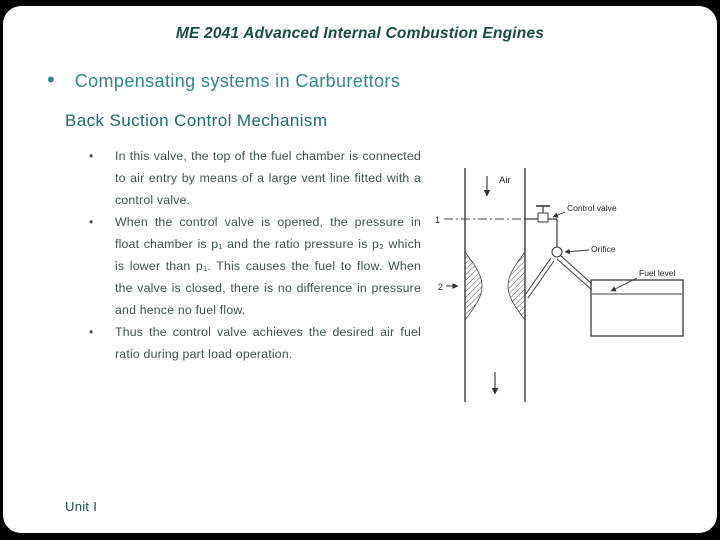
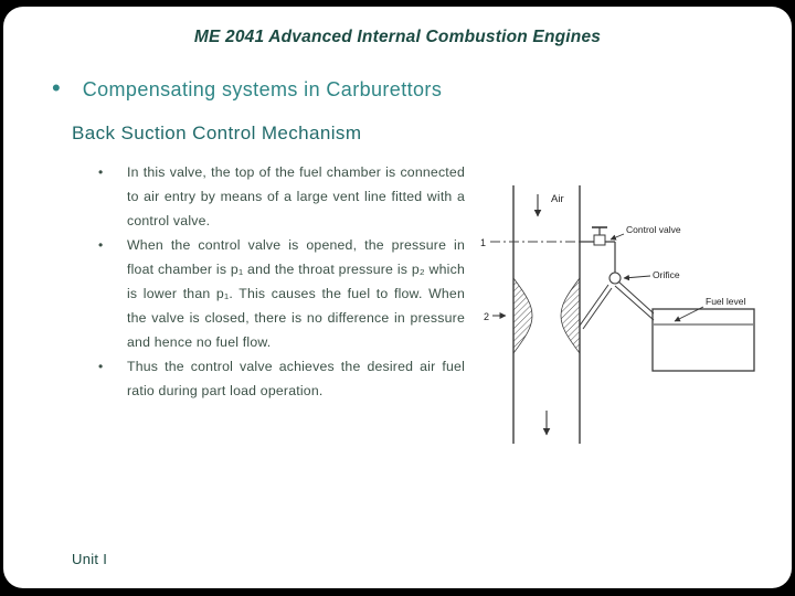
  ME 2041 Advanced Internal Combustion Engines
  Compensating systems in Carburettors
  Back Suction Control Mechanism
  In this valve, the top of the fuel chamber is connected to air entry by means of a large vent line fitted with a control valve.
- When the control valve is opened, the pressure in float chamber is p₁ and the ratio pressure is p₂ which is lower than p₁. This causes the fuel to flow. When the valve is closed, there is no difference in pressure and hence no fuel flow.
+ When the control valve is opened, the pressure in float chamber is p₁ and the throat pressure is p₂ which is lower than p₁. This causes the fuel to flow. When the valve is closed, there is no difference in pressure and hence no fuel flow.
  Thus the control valve achieves the desired air fuel ratio during part load operation.
  Air
  1
  2
  Control valve
  Orifice
  Fuel level
  Unit I
